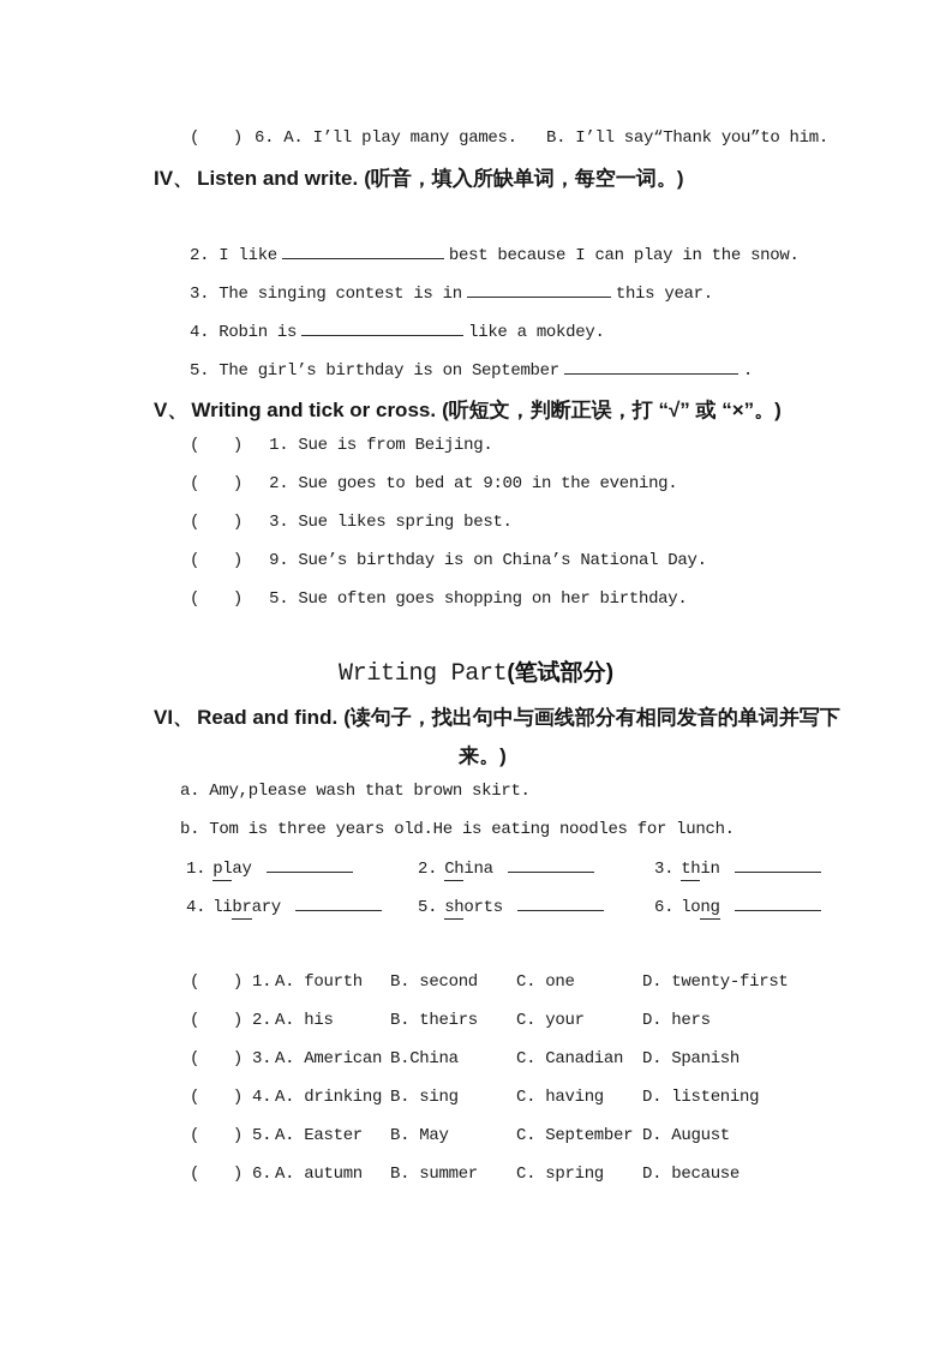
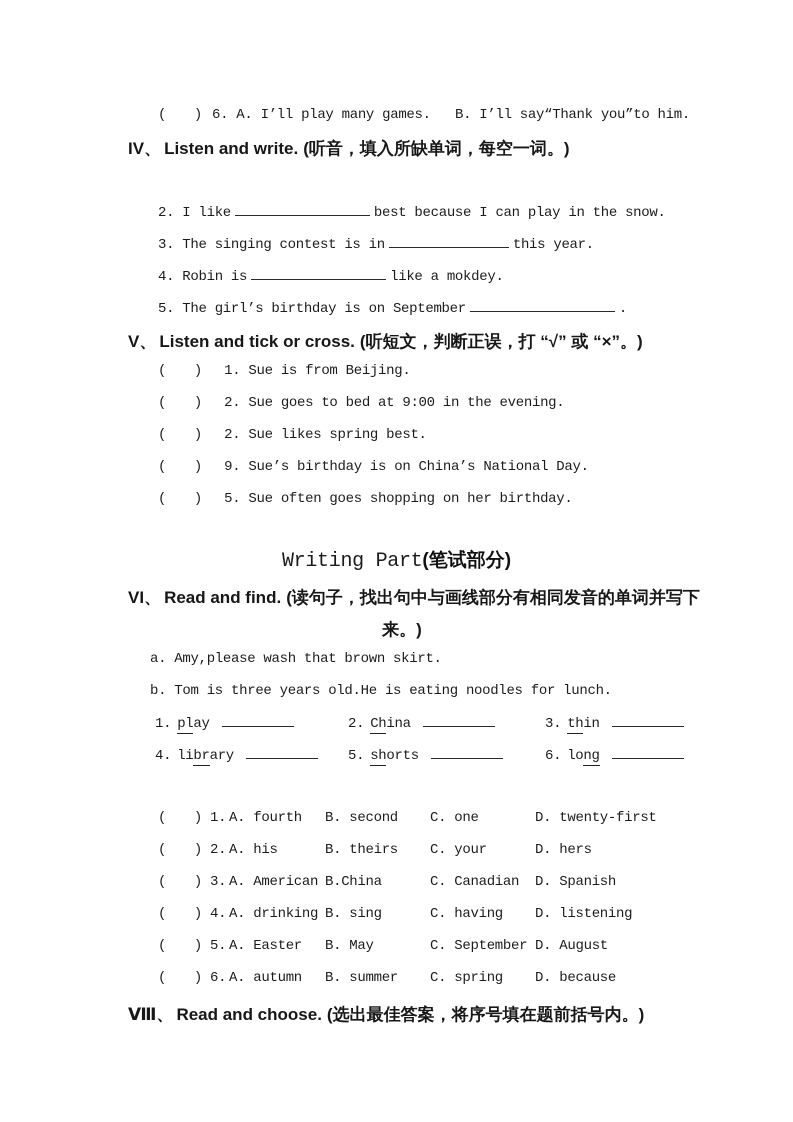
  (
  )
  6. A. I’ll play many games.
  B. I’ll say“Thank you”to him.
  IV、 Listen and write. (听音，填入所缺单词，每空一词。)
  2. I like best because I can play in the snow.
  3. The singing contest is in this year.
  4. Robin is like a mokdey.
  5. The girl’s birthday is on September .
- V、 Writing and tick or cross. (听短文，判断正误，打 “√” 或 “×”。)
+ V、 Listen and tick or cross. (听短文，判断正误，打 “√” 或 “×”。)
  (
  )
  1. Sue is from Beijing.
  (
  )
  2. Sue goes to bed at 9:00 in the evening.
  (
  )
- 3. Sue likes spring best.
+ 2. Sue likes spring best.
  (
  )
  9. Sue’s birthday is on China’s National Day.
  (
  )
  5. Sue often goes shopping on her birthday.
  Writing Part(笔试部分)
  VI、 Read and find. (读句子，找出句中与画线部分有相同发音的单词并写下
  来。)
  a. Amy,please wash that brown skirt.
  b. Tom is three years old.He is eating noodles for lunch.
  1. play
  2. China
  3. thin
  4. library
  5. shorts
  6. long
  (
  )
  1.
  A. fourth
  B. second
  C. one
  D. twenty-first
  (
  )
  2.
  A. his
  B. theirs
  C. your
  D. hers
  (
  )
  3.
  A. American
  B.China
  C. Canadian
  D. Spanish
  (
  )
  4.
  A. drinking
  B. sing
  C. having
  D. listening
  (
  )
  5.
  A. Easter
  B. May
  C. September
  D. August
  (
  )
  6.
  A. autumn
  B. summer
  C. spring
  D. because
+ Ⅷ、 Read and choose. (选出最佳答案，将序号填在题前括号内。)
